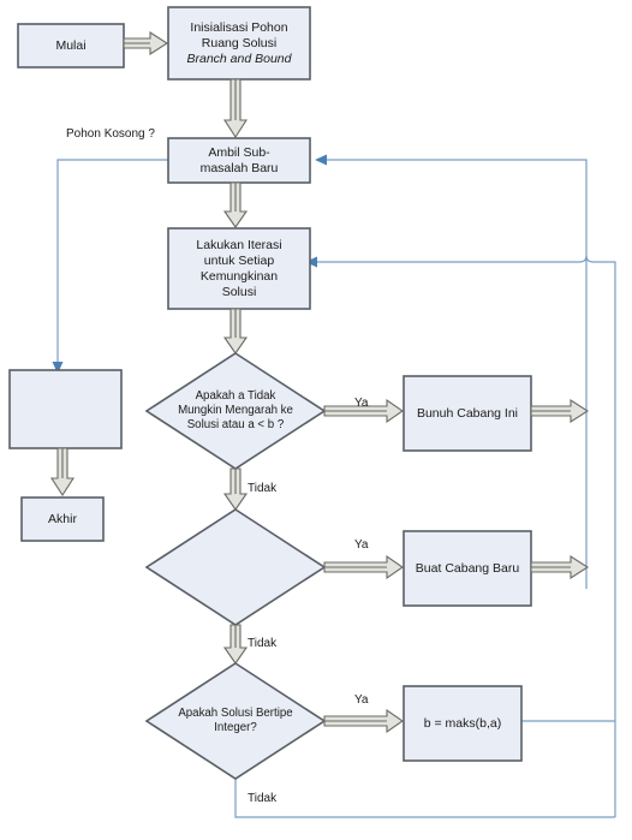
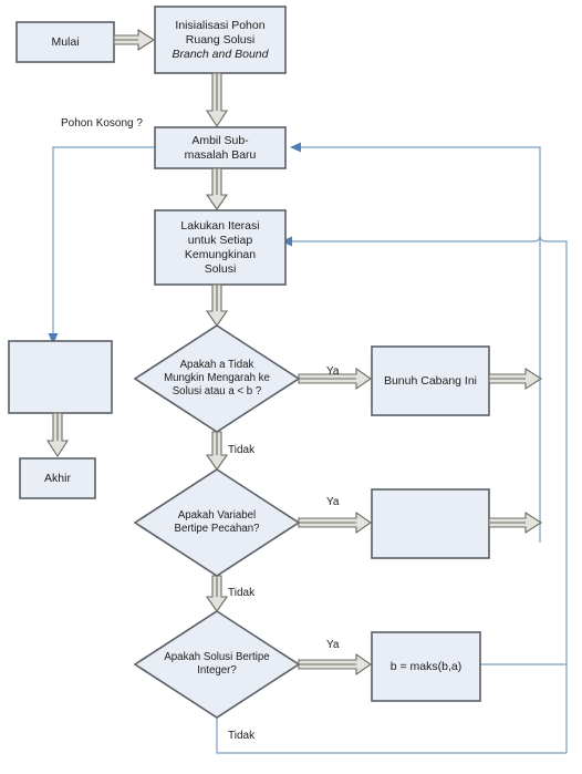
  Mulai
  Inisialisasi Pohon
  Ruang Solusi
  Branch and Bound
  Ambil Sub-
  masalah Baru
  Lakukan Iterasi
  untuk Setiap
  Kemungkinan
  Solusi
  Akhir
  Apakah a Tidak
  Mungkin Mengarah ke
  Solusi atau a < b ?
+ Apakah Variabel
+ Bertipe Pecahan?
  Apakah Solusi Bertipe
  Integer?
  Bunuh Cabang Ini
- Buat Cabang Baru
  b = maks(b,a)
  Pohon Kosong ?
  Ya
  Tidak
  Ya
  Tidak
  Ya
  Tidak
